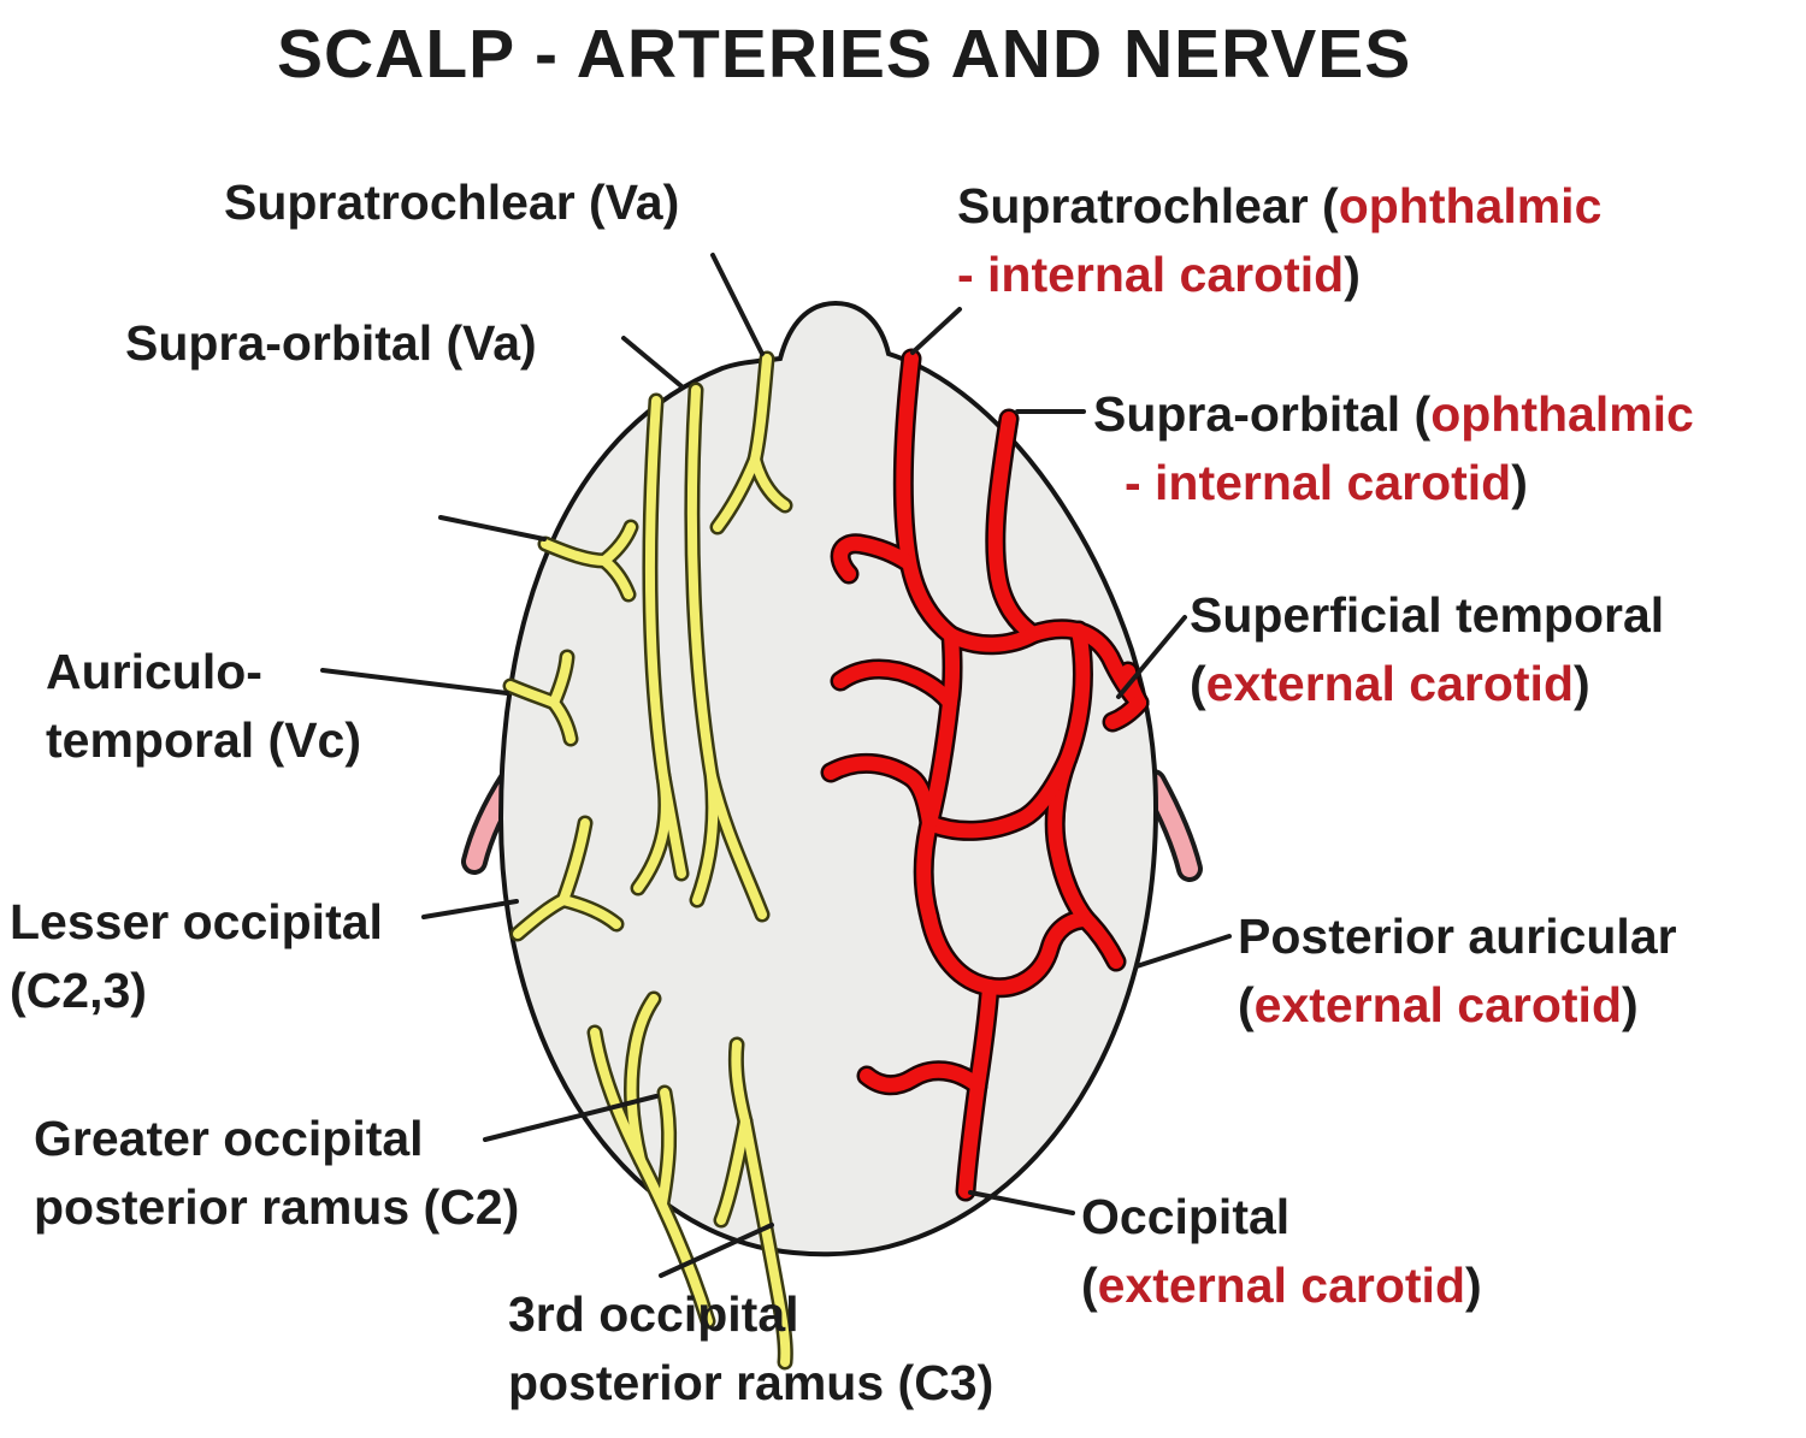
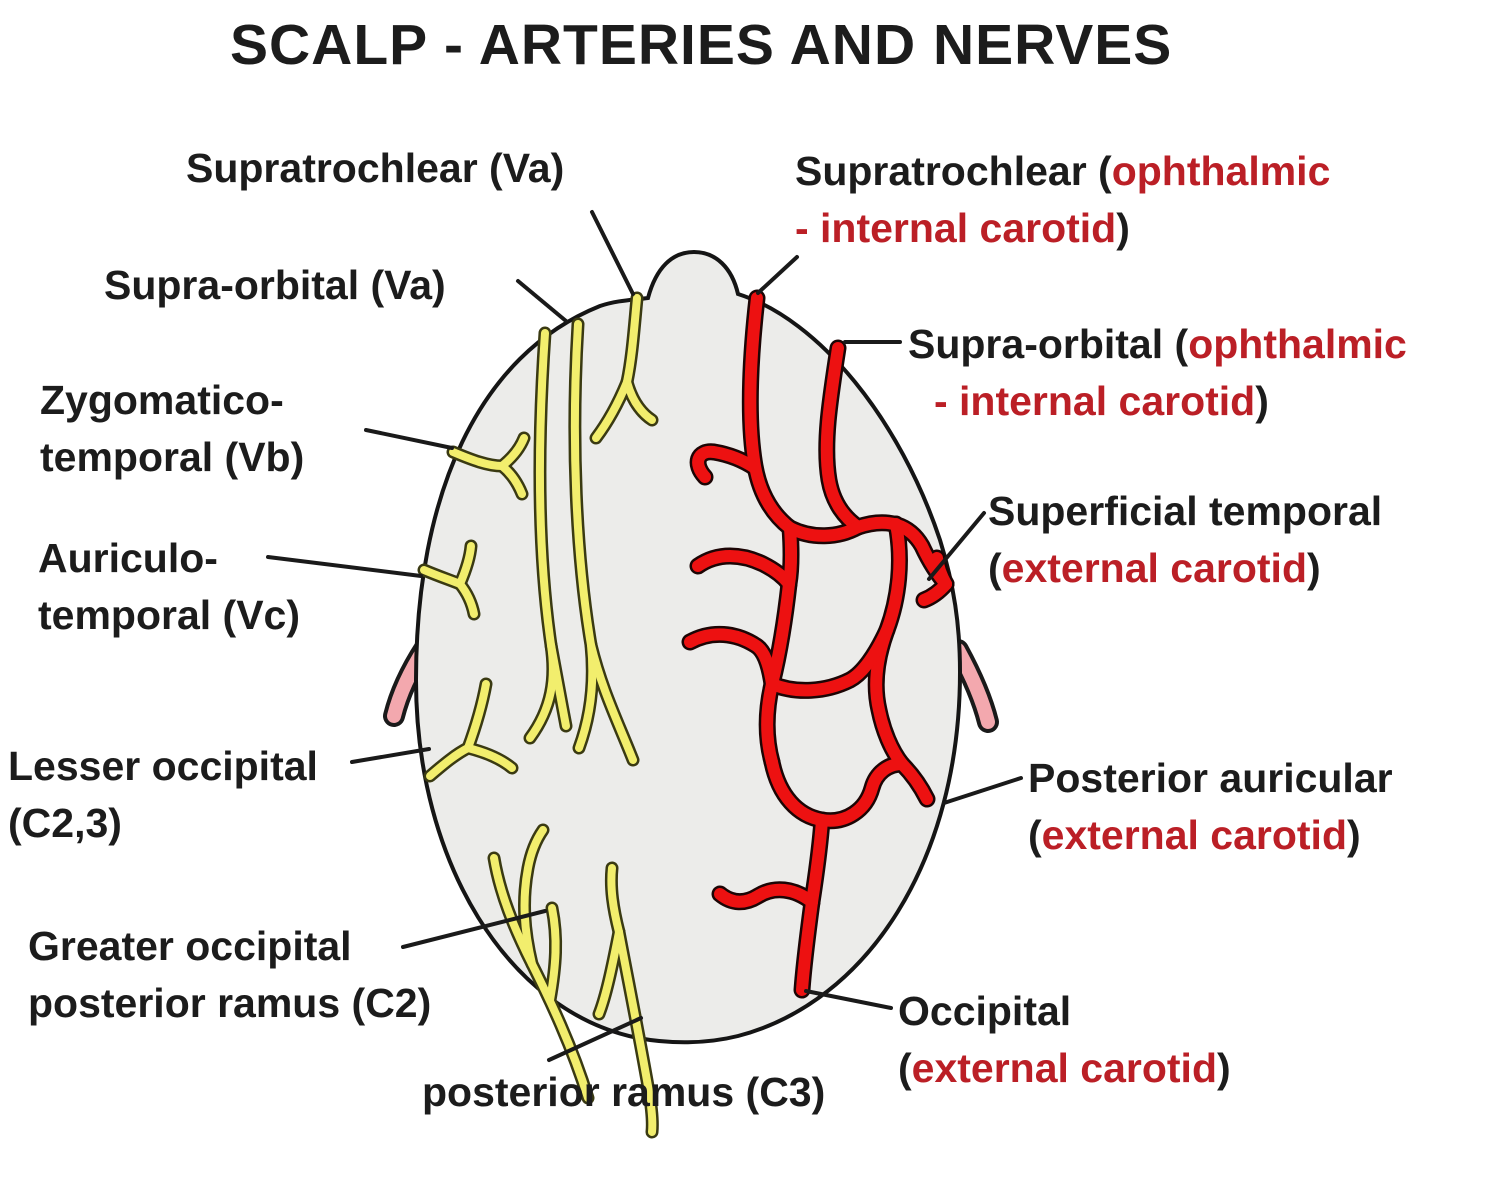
  SCALP - ARTERIES AND NERV
  Supratrochlear (Va)
  Supra-orbital (Va)
+ Zygomatico-
+ temporal (Vb)
  Auriculo-
  temporal (Vc)
  Lesser occipital
  (C2,3)
  Greater occipital
  posterior ramus (C2)
- 3rd occipital
  posterior ramus (C3)
  Supratrochlear (ophthalmic
  - internal carotid)
  Supra-orbital (ophthalmic
  - internal carotid)
  Superficial temporal
  (external carotid)
  Posterior auricular
  (external carotid)
  Occipital
  (external carotid)
